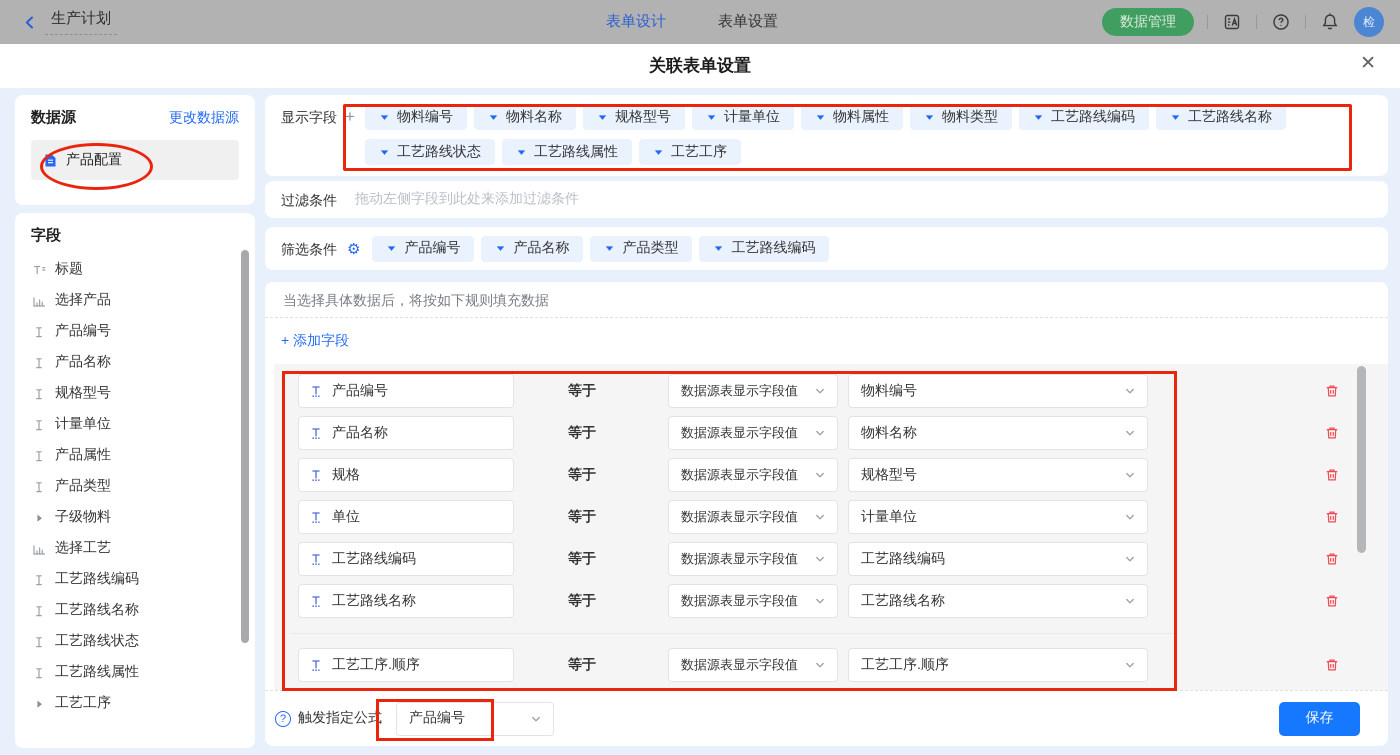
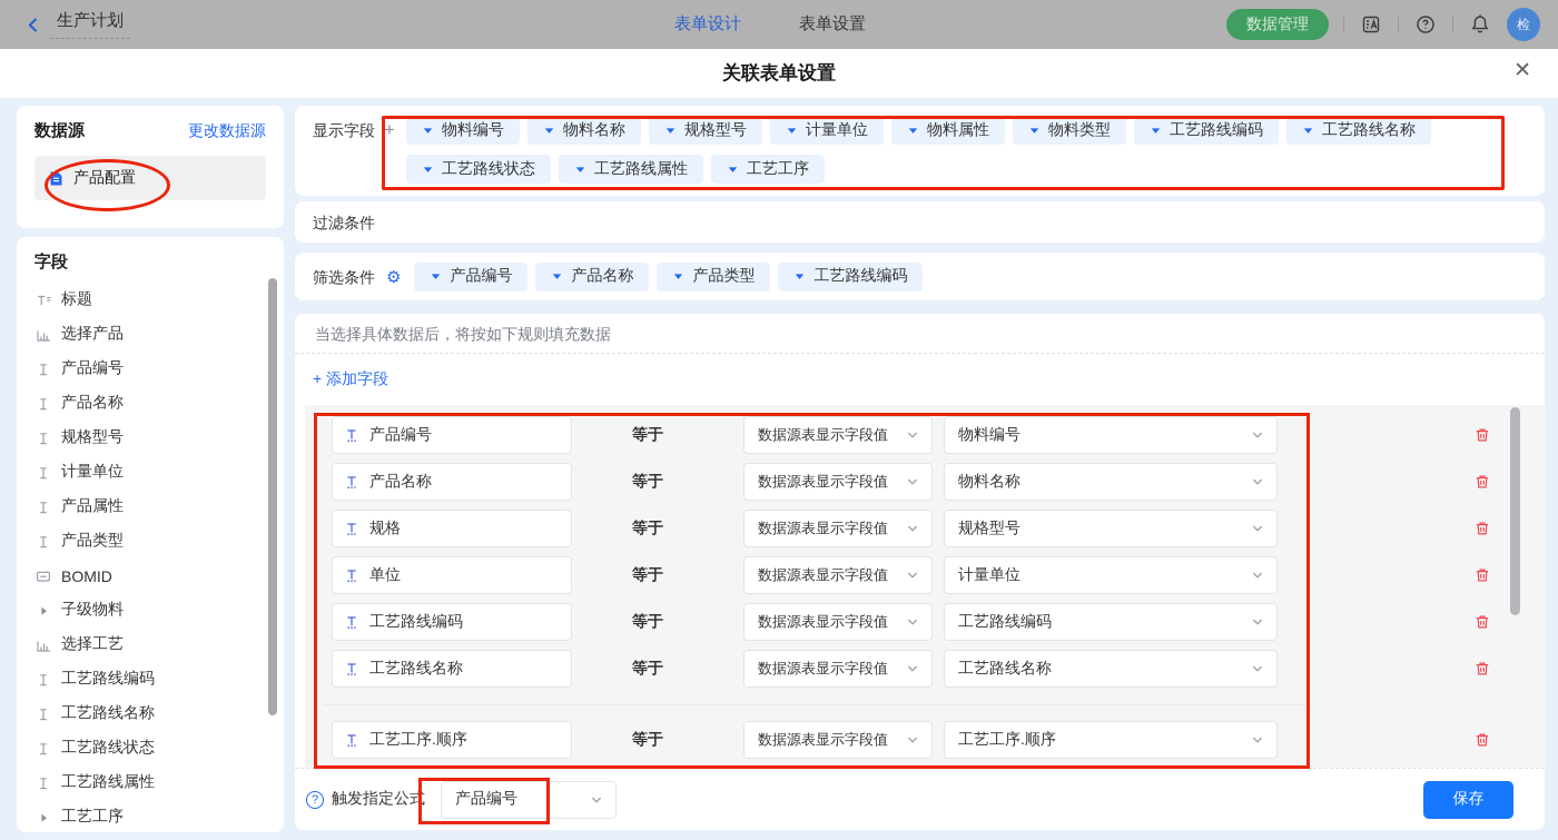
  生产计划
  表单设计
  表单设置
  数据管理
  检
  关联表单设置
  ✕
  数据源
  更改数据源
  产品配置
  字段
  标题
  选择产品
  产品编号
  产品名称
  规格型号
  计量单位
  产品属性
  产品类型
+ BOMID
  子级物料
  选择工艺
  工艺路线编码
  工艺路线名称
  工艺路线状态
  工艺路线属性
  工艺工序
  显示字段
  +
  物料编号
  物料名称
  规格型号
  计量单位
  物料属性
  物料类型
  工艺路线编码
  工艺路线名称
  工艺路线状态
  工艺路线属性
  工艺工序
  过滤条件
- 拖动左侧字段到此处来添加过滤条件
  筛选条件
  ⚙
  产品编号
  产品名称
  产品类型
  工艺路线编码
  当选择具体数据后，将按如下规则填充数据
  + 添加字段
  产品编号
  等于
  数据源表显示字段值
  物料编号
  产品名称
  等于
  数据源表显示字段值
  物料名称
  规格
  等于
  数据源表显示字段值
  规格型号
  单位
  等于
  数据源表显示字段值
  计量单位
  工艺路线编码
  等于
  数据源表显示字段值
  工艺路线编码
  工艺路线名称
  等于
  数据源表显示字段值
  工艺路线名称
  工艺工序.顺序
  等于
  数据源表显示字段值
  工艺工序.顺序
  ?
  触发指定公式
  产品编号
  保存
